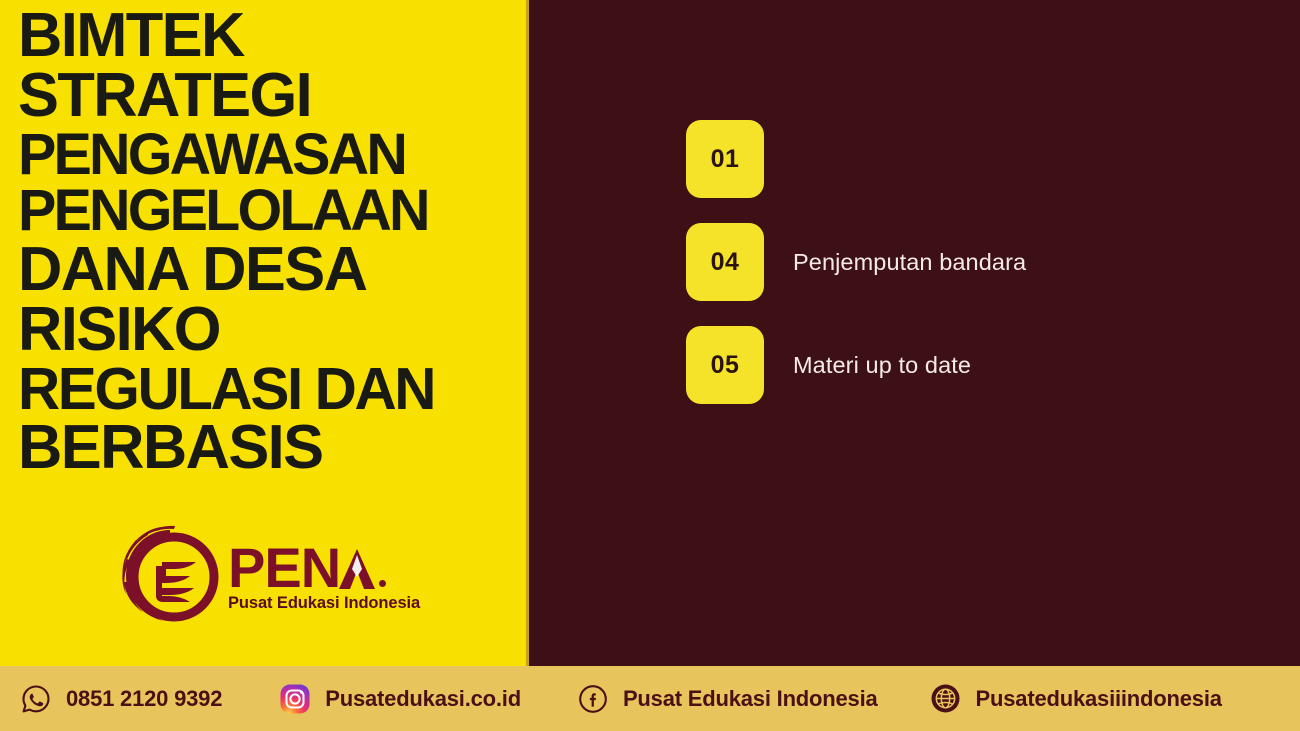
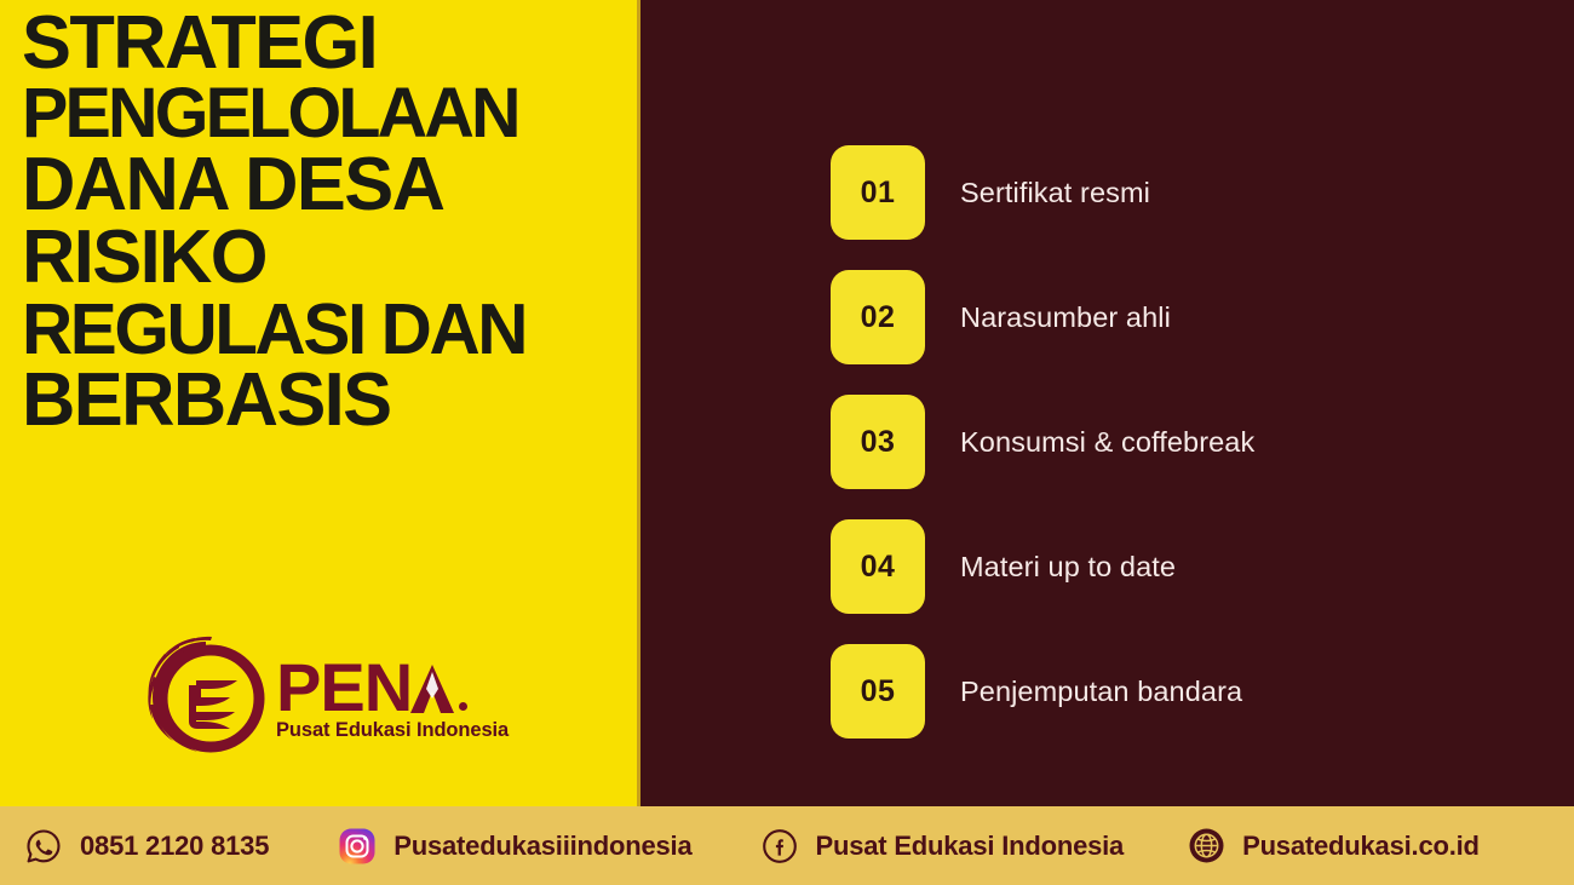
- BIMTEK
  STRATEGI
- PENGAWASAN
  PENGELOLAAN
  DANA DESA
  RISIKO
  REGULASI DAN
  BERBASIS
  PEN
  Pusat Edukasi Indonesia
  01
+ Sertifikat resmi
+ 02
+ Narasumber ahli
+ 03
+ Konsumsi & coffebreak
  04
- Penjemputan bandara
+ Materi up to date
  05
- Materi up to date
+ Penjemputan bandara
- 0851 2120 9392
+ 0851 2120 8135
- Pusatedukasi.co.id
+ Pusatedukasiiindonesia
  Pusat Edukasi Indonesia
- Pusatedukasiiindonesia
+ Pusatedukasi.co.id
